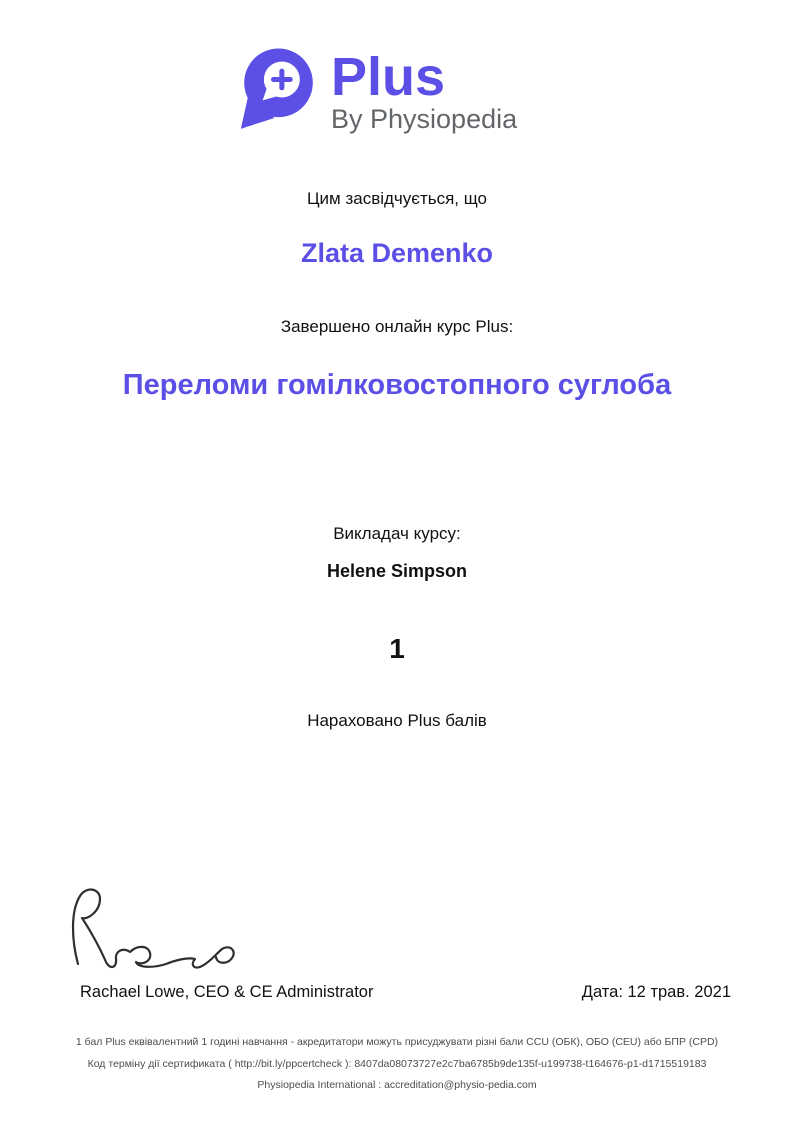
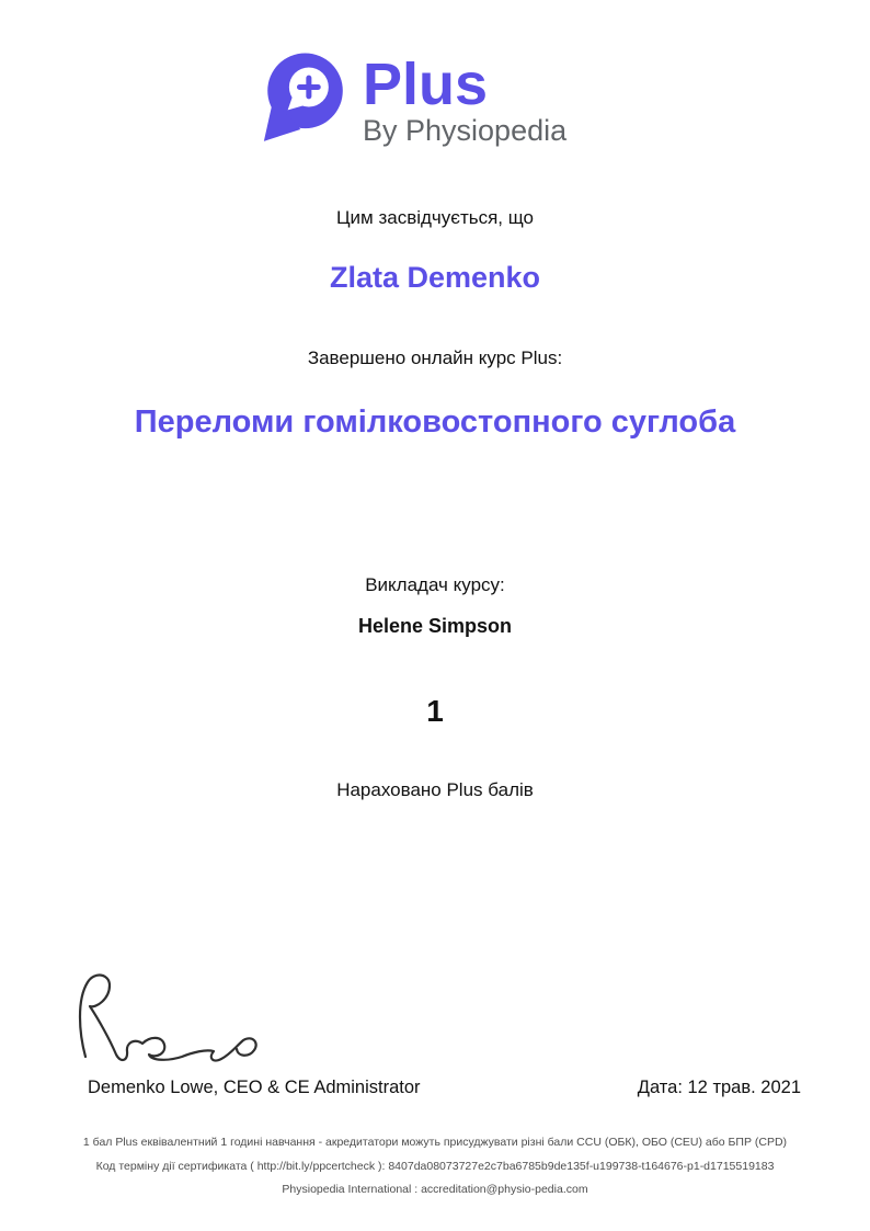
  Plus
  By Physiopedia
  Цим засвідчується, що
  Zlata Demenko
  Завершено онлайн курс Plus:
  Переломи гомілковостопного суглоба
  Викладач курсу:
  Helene Simpson
  1
  Нараховано Plus балів
- Rachael Lowe, CEO & CE Administrator
+ Demenko Lowe, CEO & CE Administrator
  Дата: 12 трав. 2021
  1 бал Plus еквівалентний 1 годині навчання - акредитатори можуть присуджувати різні бали CCU (ОБК), ОБО (CEU) або БПР (CPD)
  Код терміну дії сертификата ( http://bit.ly/ppcertcheck ): 8407da08073727e2c7ba6785b9de135f-u199738-t164676-p1-d1715519183
  Physiopedia International : accreditation@physio-pedia.com
